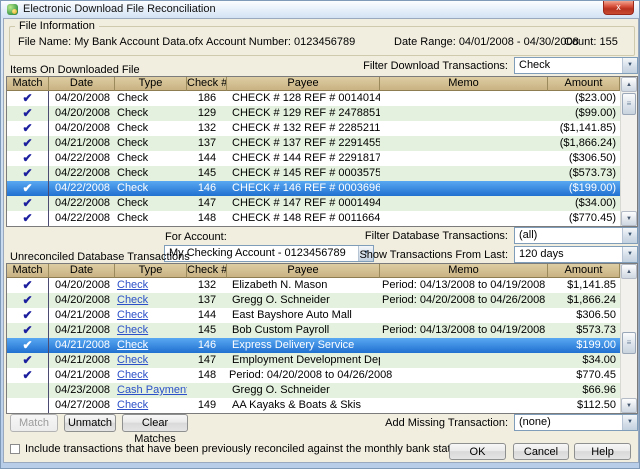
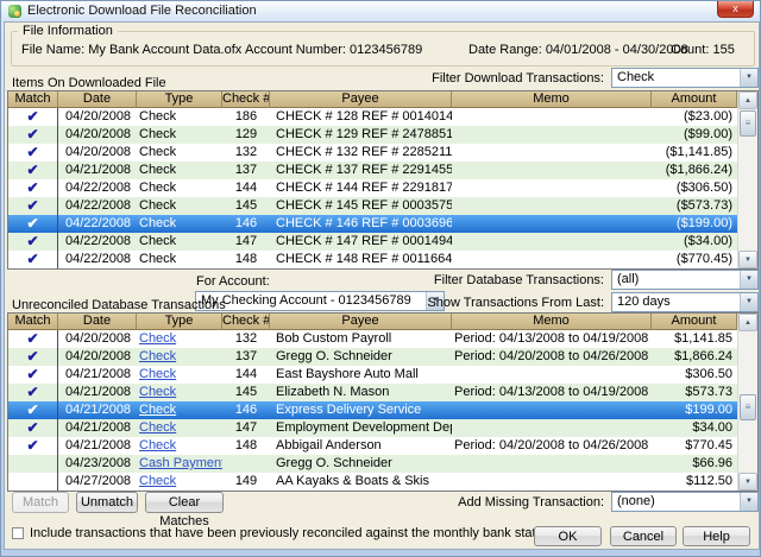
  Electronic Download File Reconciliation
  x
  File Information
  File Name: My Bank Account Data.ofx
  Account Number: 0123456789
  Date Range: 04/01/2008 - 04/30/2008
  Count: 155
  Filter Download Transactions:
  Check
  Items On Downloaded File
  Match
  Date
  Type
  Check #
  Payee
  Memo
  Amount
  ✔
  04/20/2008
  Check
  186
  CHECK # 128 REF # 0014014
  ($23.00)
  ✔
  04/20/2008
  Check
  129
  CHECK # 129 REF # 2478851
  ($99.00)
  ✔
  04/20/2008
  Check
  132
  CHECK # 132 REF # 2285211
  ($1,141.85)
  ✔
  04/21/2008
  Check
  137
  CHECK # 137 REF # 2291455
  ($1,866.24)
  ✔
  04/22/2008
  Check
  144
  CHECK # 144 REF # 2291817
  ($306.50)
  ✔
  04/22/2008
  Check
  145
  CHECK # 145 REF # 0003575
  ($573.73)
  ✔
  04/22/2008
  Check
  146
  CHECK # 146 REF # 0003696
  ($199.00)
  ✔
  04/22/2008
  Check
  147
  CHECK # 147 REF # 0001494
  ($34.00)
  ✔
  04/22/2008
  Check
  148
  CHECK # 148 REF # 0011664
  ($770.45)
  ≡
  For Account:
  My Checking Account - 0123456789
  Filter Database Transactions:
  (all)
  Show Transactions From Last:
  120 days
  Unreconciled Database Transactions
  Match
  Date
  Type
  Check #
  Payee
  Memo
  Amount
  ✔
  04/20/2008
  Check
  132
- Elizabeth N. Mason
+ Bob Custom Payroll
  Period: 04/13/2008 to 04/19/2008
  $1,141.85
  ✔
  04/20/2008
  Check
  137
  Gregg O. Schneider
  Period: 04/20/2008 to 04/26/2008
  $1,866.24
  ✔
  04/21/2008
  Check
  144
  East Bayshore Auto Mall
  $306.50
  ✔
  04/21/2008
  Check
  145
- Bob Custom Payroll
+ Elizabeth N. Mason
  Period: 04/13/2008 to 04/19/2008
  $573.73
  ✔
  04/21/2008
  Check
  146
  Express Delivery Service
  $199.00
  ✔
  04/21/2008
  Check
  147
  Employment Development De
  $34.00
  ✔
  04/21/2008
  Check
  148
+ Abbigail Anderson
  Period: 04/20/2008 to 04/26/2008
  $770.45
  04/23/2008
  Cash Paymen
  Gregg O. Schneider
  $66.96
  04/27/2008
  Check
  149
  AA Kayaks & Boats & Skis
  $112.50
  ≡
  Match
  Unmatch
  Clear Matches
  Add Missing Transaction:
  (none)
  Include transactions that have been previously reconciled against the monthly bank sta
  OK
  Cancel
  Help
